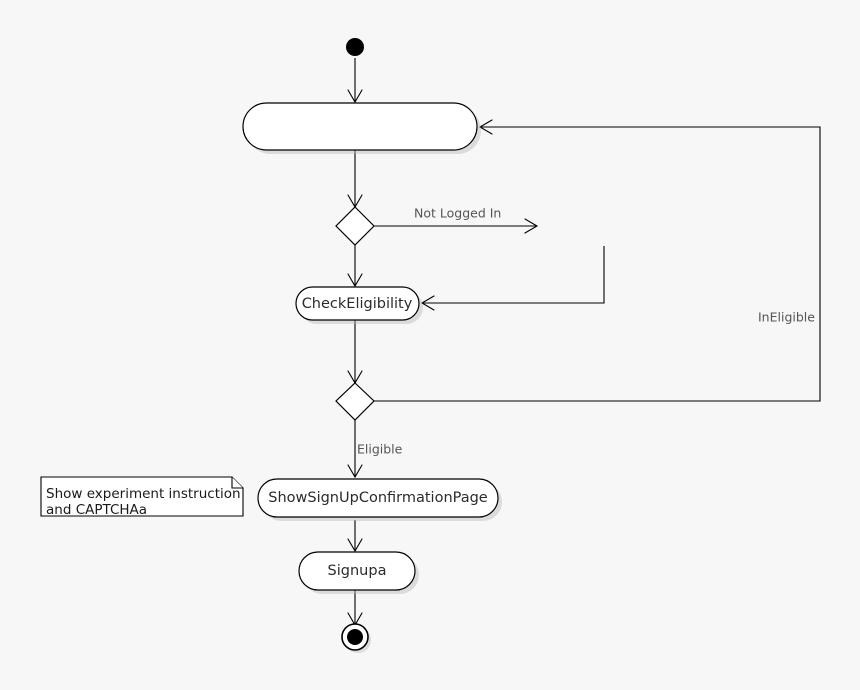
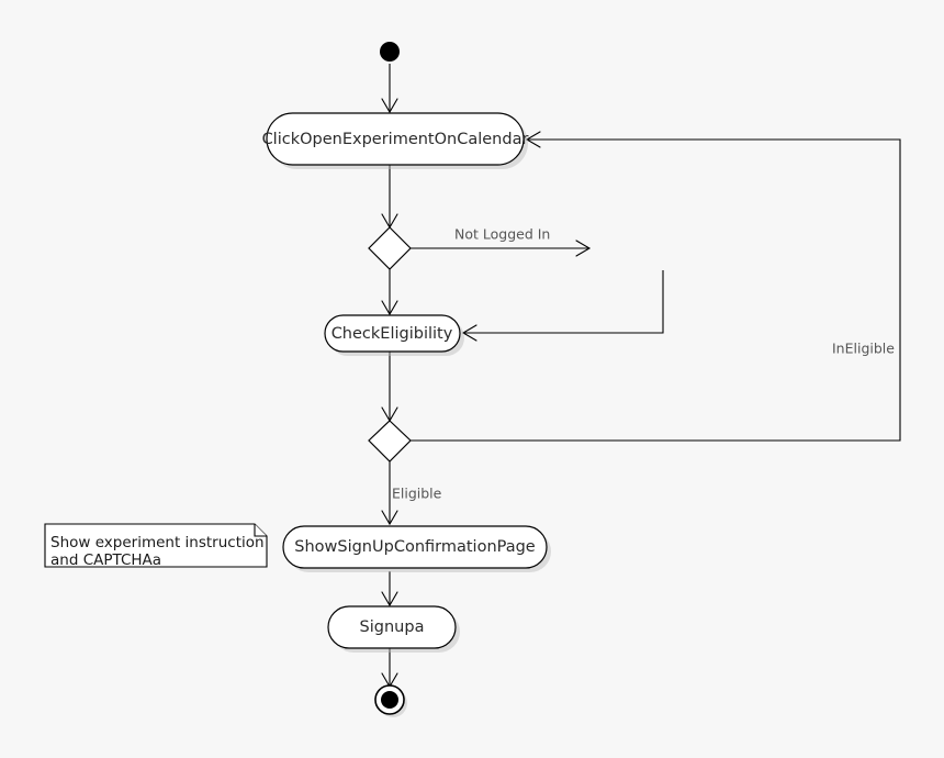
  Not Logged In
  InEligible
  Eligible
+ ClickOpenExperimentOnCalendar
  CheckEligibility
  ShowSignUpConfirmationPage
  Signupa
  Show experiment instruction
  and CAPTCHAa
